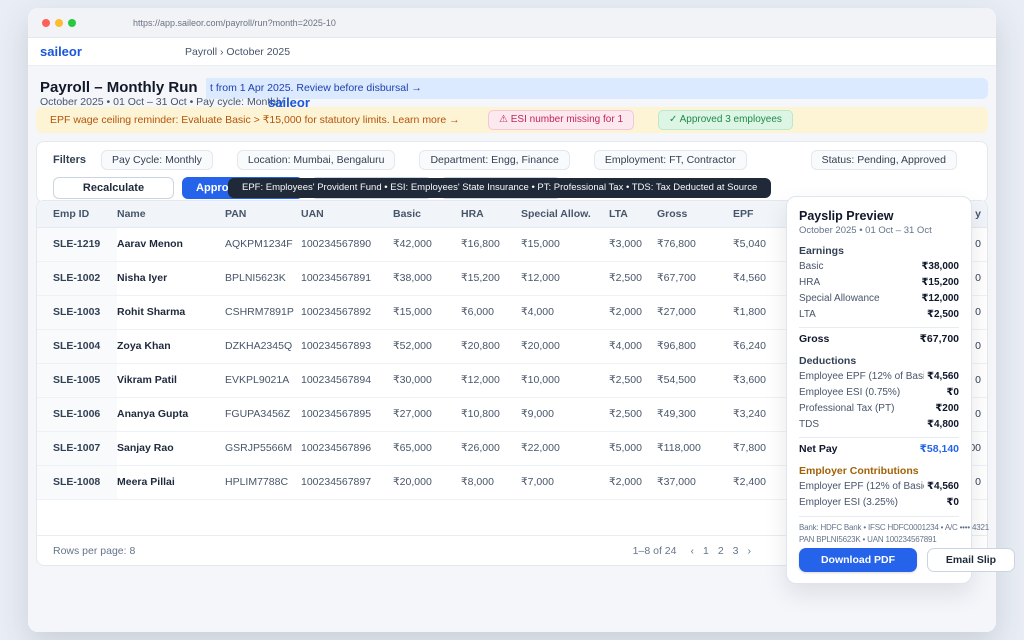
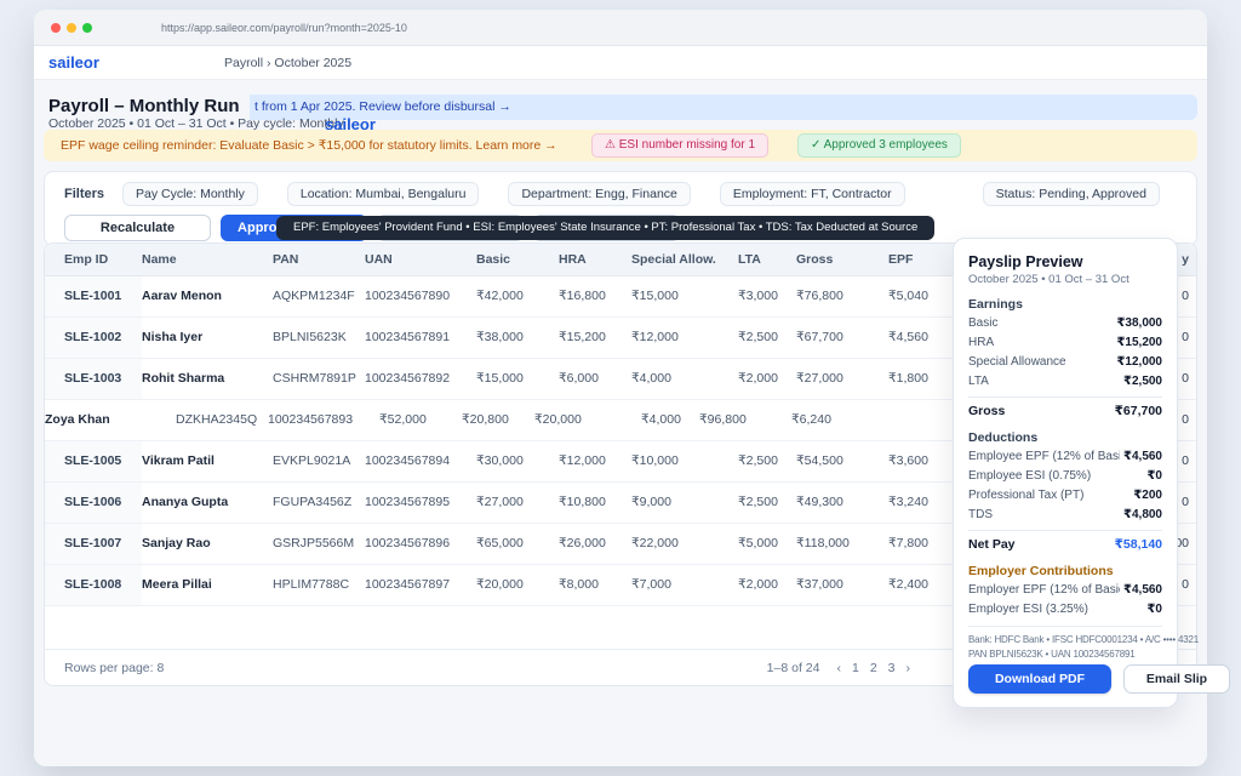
  https://app.saileor.com/payroll/run?month=2025-10
  saileor
  Payroll › October 2025
  t from 1 Apr 2025. Review before disbursal →
  Payroll – Monthly Run
  October 2025 • 01 Oct – 31 Oct • Pay cycle: Monthly
  saileor
  EPF wage ceiling reminder: Evaluate Basic > ₹15,000 for statutory limits. Learn more →
  ⚠ ESI number missing for 1
  ✓ Approved 3 employees
  Filters
  Pay Cycle: Monthly
  Location: Mumbai, Bengaluru
  Department: Engg, Finance
  Employment: FT, Contractor
  Status: Pending, Approved
  Recalculate
  EPF: Employees' Provident Fund • ESI: Employees' State Insurance • PT: Professional Tax • TDS: Tax Deducted at Source
  Emp ID
  Name
  PAN
  UAN
  Basic
  HRA
  Special Allow.
  LTA
  Gross
  EPF
  y
- SLE-1219
+ SLE-1001
  Aarav Menon
  AQKPM1234F
  100234567890
  ₹42,000
  ₹16,800
  ₹15,000
  ₹3,000
  ₹76,800
  ₹5,040
  0
  SLE-1002
  Nisha Iyer
  BPLNI5623K
  100234567891
  ₹38,000
  ₹15,200
  ₹12,000
  ₹2,500
  ₹67,700
  ₹4,560
  0
  SLE-1003
  Rohit Sharma
  CSHRM7891P
  100234567892
  ₹15,000
  ₹6,000
  ₹4,000
  ₹2,000
  ₹27,000
  ₹1,800
  0
- SLE-1004
  Zoya Khan
  DZKHA2345Q
  100234567893
  ₹52,000
  ₹20,800
  ₹20,000
  ₹4,000
  ₹96,800
  ₹6,240
  0
  SLE-1005
  Vikram Patil
  EVKPL9021A
  100234567894
  ₹30,000
  ₹12,000
  ₹10,000
  ₹2,500
  ₹54,500
  ₹3,600
  0
  SLE-1006
  Ananya Gupta
  FGUPA3456Z
  100234567895
  ₹27,000
  ₹10,800
  ₹9,000
  ₹2,500
  ₹49,300
  ₹3,240
  0
  SLE-1007
  Sanjay Rao
  GSRJP5566M
  100234567896
  ₹65,000
  ₹26,000
  ₹22,000
  ₹5,000
  ₹118,000
  ₹7,800
  00
  SLE-1008
  Meera Pillai
  HPLIM7788C
  100234567897
  ₹20,000
  ₹8,000
  ₹7,000
  ₹2,000
  ₹37,000
  ₹2,400
  0
  Rows per page: 8
  1–8 of 24
  ‹
  1
  2
  3
  ›
  Payslip Preview
  October 2025 • 01 Oct – 31 Oct
  Earnings
  Basic
  ₹38,000
  HRA
  ₹15,200
  Special Allowance
  ₹12,000
  LTA
  ₹2,500
  Gross
  ₹67,700
  Deductions
  Employee EPF (12% of Bas
  ₹4,560
  Employee ESI (0.75%)
  ₹0
  Professional Tax (PT)
  ₹200
  TDS
  ₹4,800
  Net Pay
  ₹58,140
  Employer Contributions
  Employer EPF (12% of Basi
  ₹4,560
  Employer ESI (3.25%)
  ₹0
  Bank: HDFC Bank • IFSC HDFC0001234 • A/C •••• 4321
  PAN BPLNI5623K • UAN 100234567891
  Download PDF
  Email Slip
